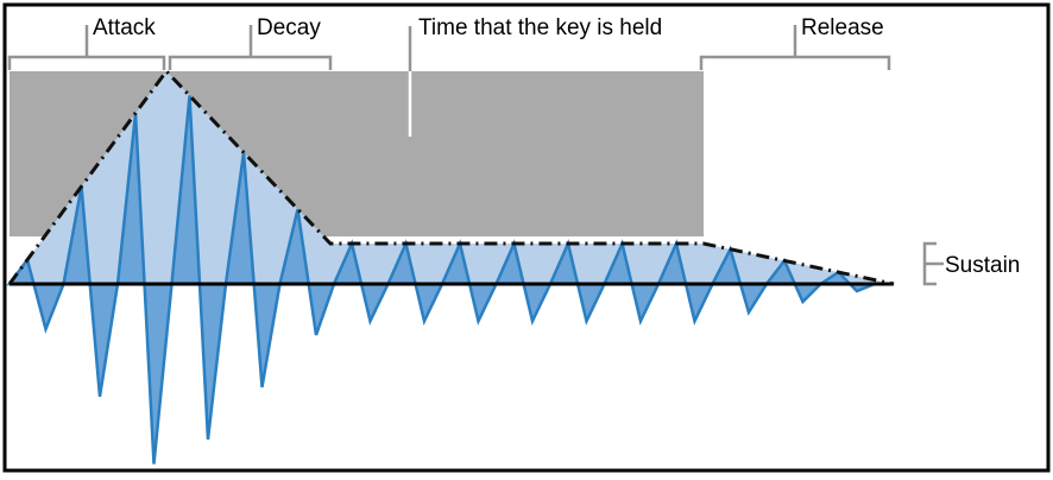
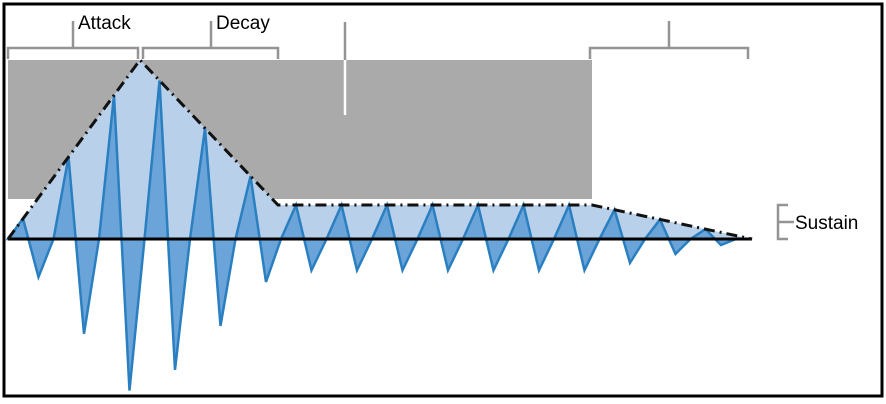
  Attack
  Decay
- Time that the key is held
- Release
  Sustain
